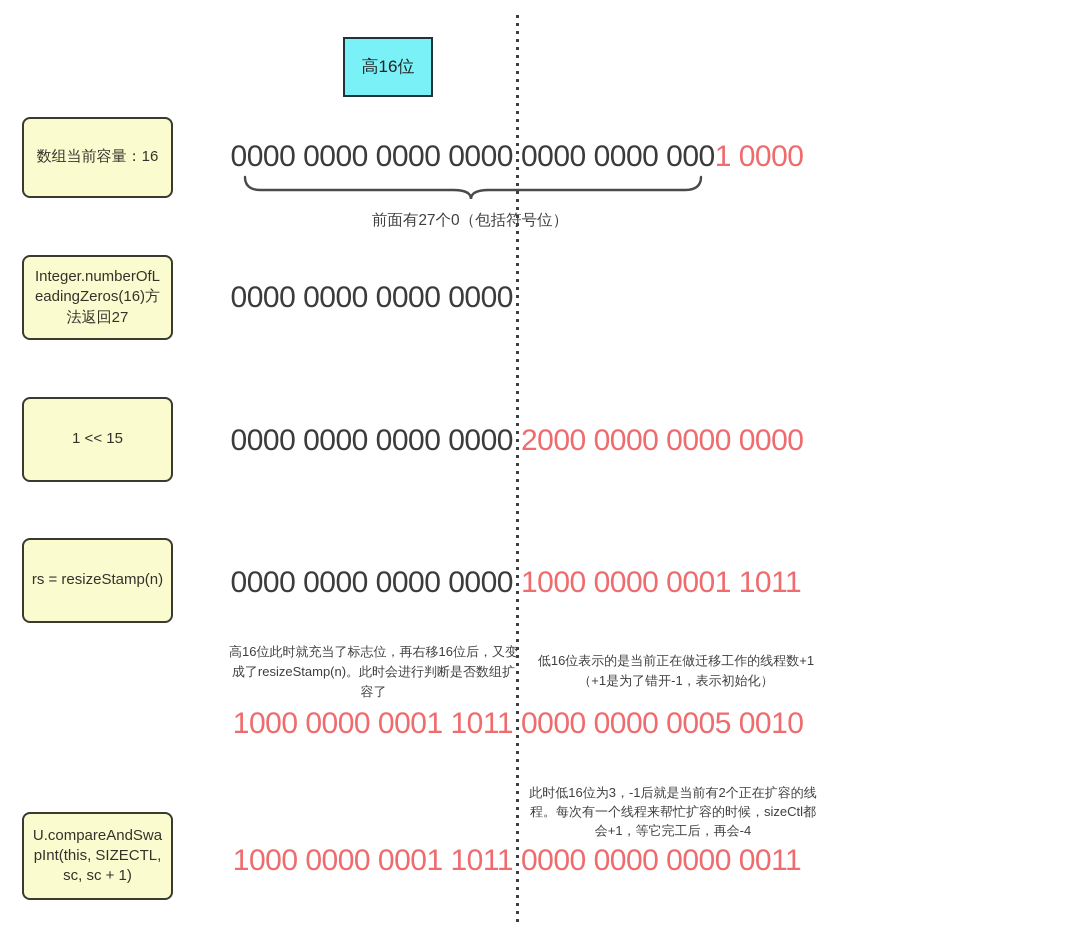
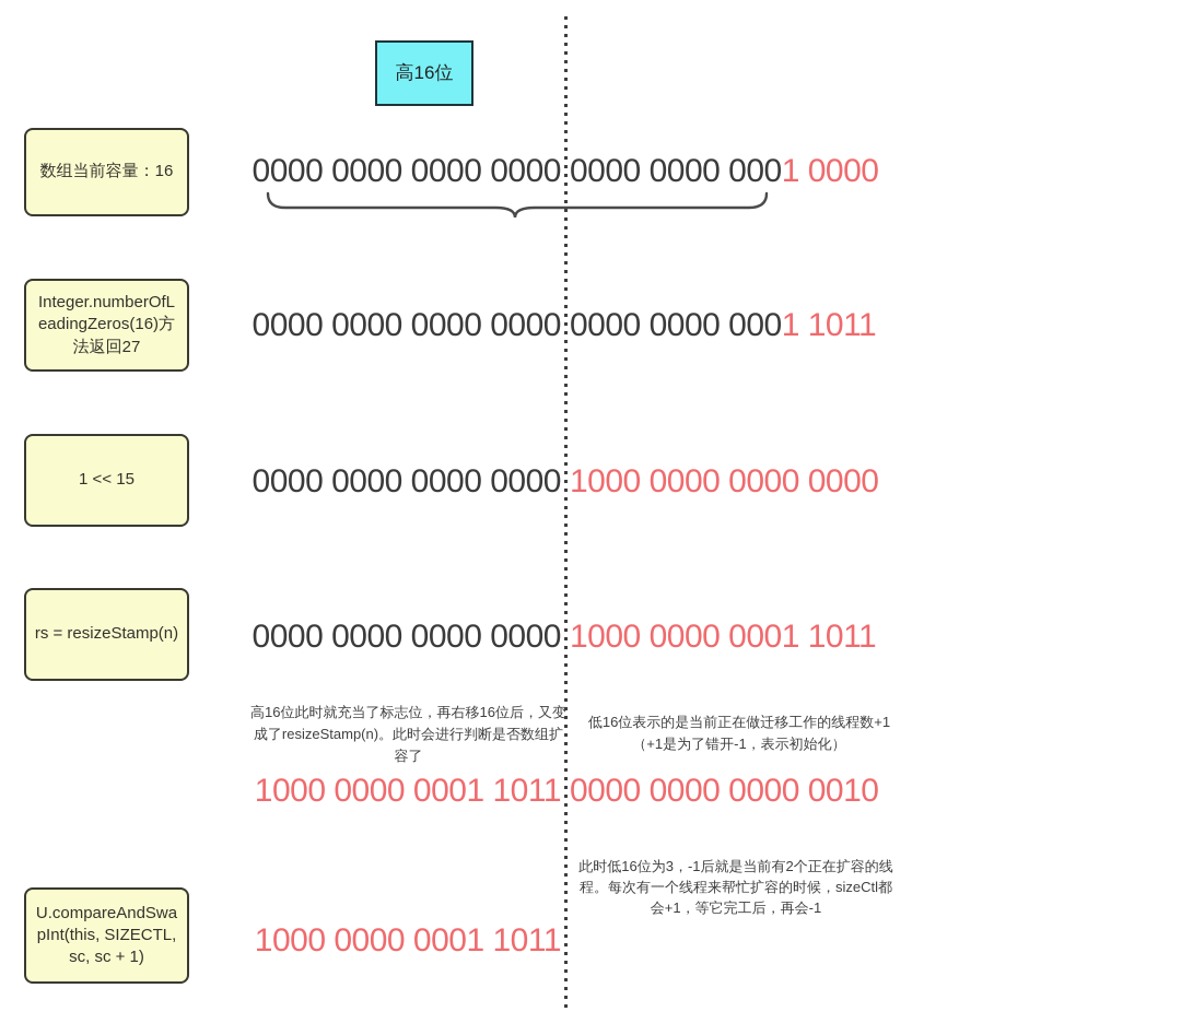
  高16位
  数组当前容量：16
  Integer.numberOfLeadingZeros(16)方法返回27
  1 << 15
  rs = resizeStamp(n)
  U.compareAndSwapInt(this, SIZECTL, sc, sc + 1)
  0000 0000 0000 0000
  0000 0000 0001 0000
- 前面有27个0（包括符号位）
  0000 0000 0000 0000
+ 0000 0000 0001 1011
  0000 0000 0000 0000
- 2000 0000 0000 0000
+ 1000 0000 0000 0000
  0000 0000 0000 0000
  1000 0000 0001 1011
  高16位此时就充当了标志位，再右移16位后，又变成了resizeStamp(n)。此时会进行判断是否数组扩容了
  低16位表示的是当前正在做迁移工作的线程数+1（+1是为了错开-1，表示初始化）
  1000 0000 0001 1011
- 0000 0000 0005 0010
+ 0000 0000 0000 0010
- 此时低16位为3，-1后就是当前有2个正在扩容的线程。每次有一个线程来帮忙扩容的时候，sizeCtl都会+1，等它完工后，再会-4
+ 此时低16位为3，-1后就是当前有2个正在扩容的线程。每次有一个线程来帮忙扩容的时候，sizeCtl都会+1，等它完工后，再会-1
  1000 0000 0001 1011
- 0000 0000 0000 0011
